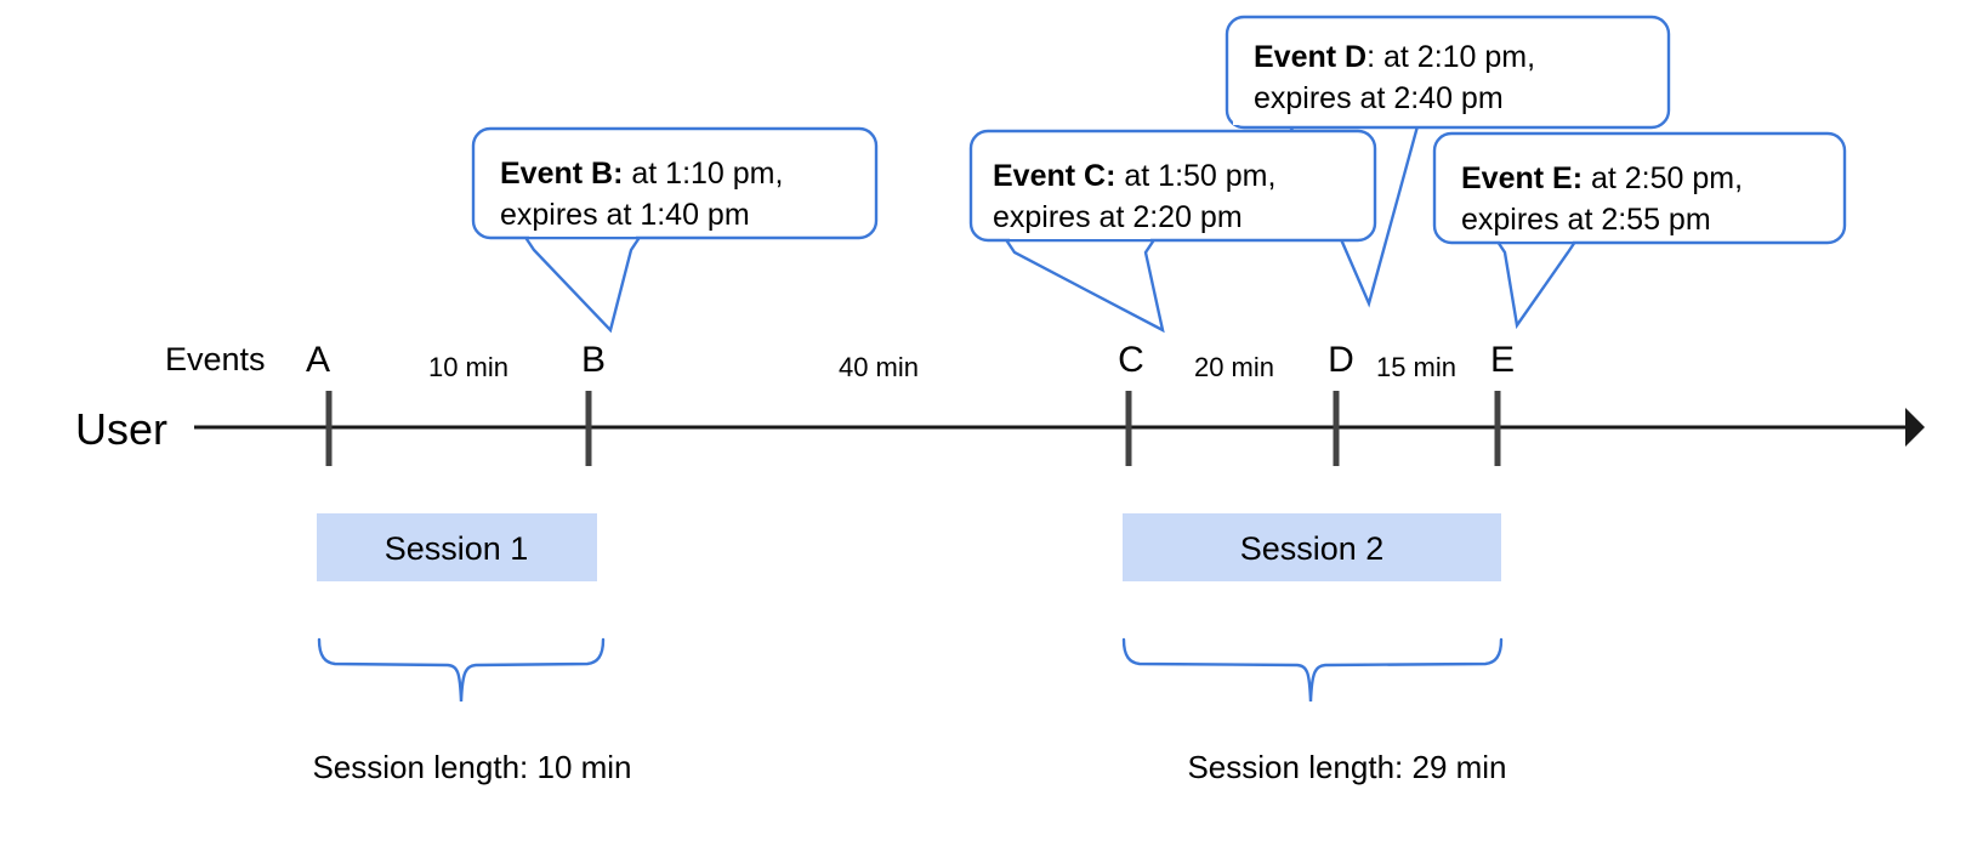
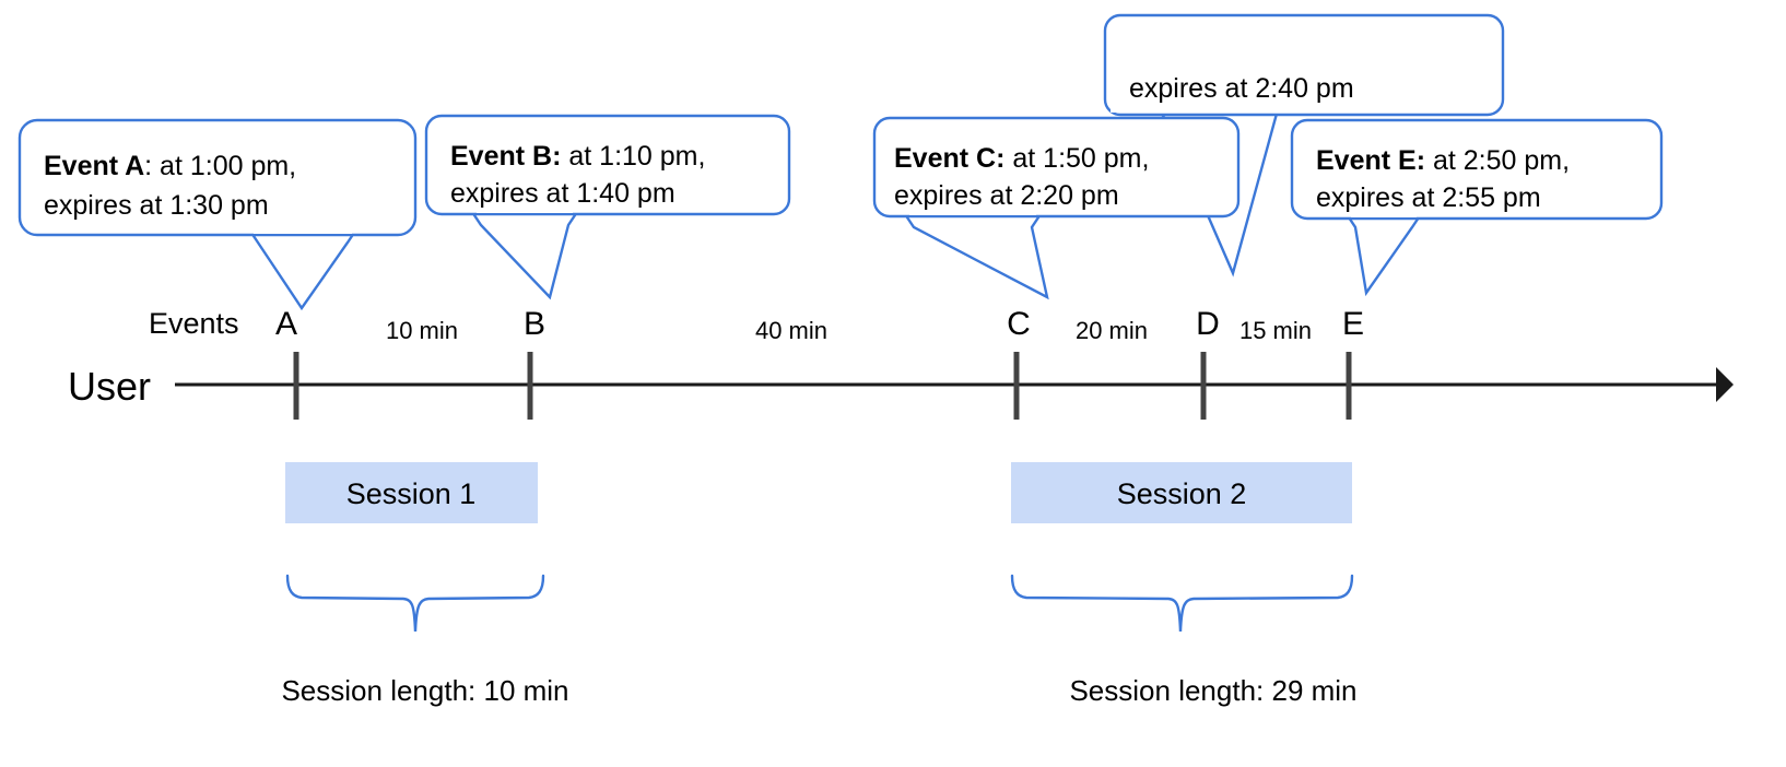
- Event D: at 2:10 pm,
  expires at 2:40 pm
+ Event A: at 1:00 pm,
+ expires at 1:30 pm
  Event B: at 1:10 pm,
  expires at 1:40 pm
  Event C: at 1:50 pm,
  expires at 2:20 pm
  Event E: at 2:50 pm,
  expires at 2:55 pm
  User
  Events
  A
  B
  C
  D
  E
  10 min
  40 min
  20 min
  15 min
  Session 1
  Session length: 10 min
  Session 2
  Session length: 29 min
